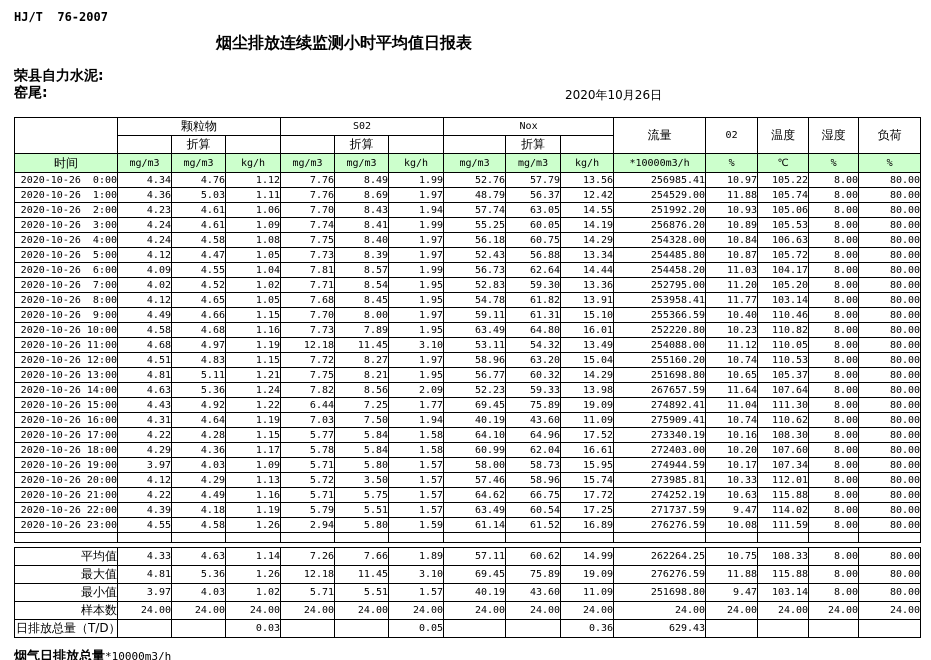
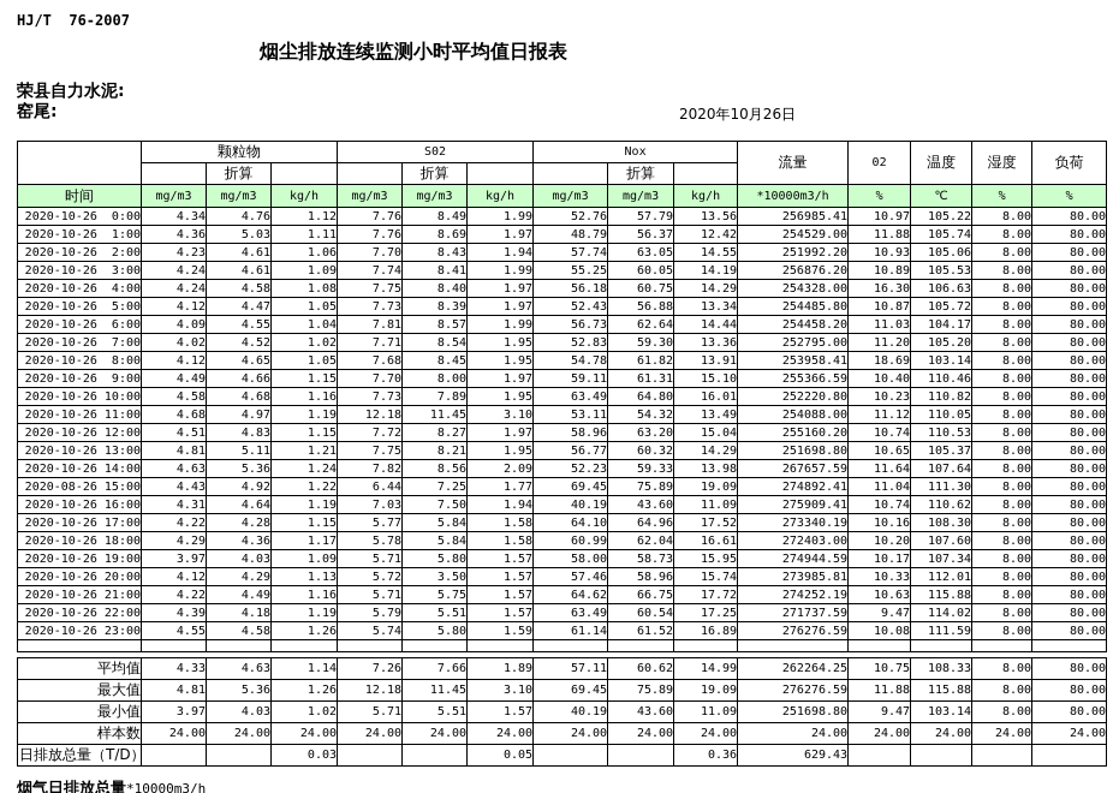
  HJ/T 76-2007
  烟尘排放连续监测小时平均值日报表
  荣县自力水泥:
  窑尾:
  2020年10月26日
  	颗粒物	S02	Nox	流量	02	温度	湿度	负荷
  	折算			折算			折算
  时间	mg/m3	mg/m3	kg/h	mg/m3	mg/m3	kg/h	mg/m3	mg/m3	kg/h	*10000m3/h	%	℃	%	%
  2020-10-26 0:00	4.34	4.76	1.12	7.76	8.49	1.99	52.76	57.79	13.56	256985.41	10.97	105.22	8.00	80.00
  2020-10-26 1:00	4.36	5.03	1.11	7.76	8.69	1.97	48.79	56.37	12.42	254529.00	11.88	105.74	8.00	80.00
  2020-10-26 2:00	4.23	4.61	1.06	7.70	8.43	1.94	57.74	63.05	14.55	251992.20	10.93	105.06	8.00	80.00
  2020-10-26 3:00	4.24	4.61	1.09	7.74	8.41	1.99	55.25	60.05	14.19	256876.20	10.89	105.53	8.00	80.00
- 2020-10-26 4:00	4.24	4.58	1.08	7.75	8.40	1.97	56.18	60.75	14.29	254328.00	10.84	106.63	8.00	80.00
+ 2020-10-26 4:00	4.24	4.58	1.08	7.75	8.40	1.97	56.18	60.75	14.29	254328.00	16.30	106.63	8.00	80.00
  2020-10-26 5:00	4.12	4.47	1.05	7.73	8.39	1.97	52.43	56.88	13.34	254485.80	10.87	105.72	8.00	80.00
  2020-10-26 6:00	4.09	4.55	1.04	7.81	8.57	1.99	56.73	62.64	14.44	254458.20	11.03	104.17	8.00	80.00
  2020-10-26 7:00	4.02	4.52	1.02	7.71	8.54	1.95	52.83	59.30	13.36	252795.00	11.20	105.20	8.00	80.00
- 2020-10-26 8:00	4.12	4.65	1.05	7.68	8.45	1.95	54.78	61.82	13.91	253958.41	11.77	103.14	8.00	80.00
+ 2020-10-26 8:00	4.12	4.65	1.05	7.68	8.45	1.95	54.78	61.82	13.91	253958.41	18.69	103.14	8.00	80.00
  2020-10-26 9:00	4.49	4.66	1.15	7.70	8.00	1.97	59.11	61.31	15.10	255366.59	10.40	110.46	8.00	80.00
  2020-10-26 10:00	4.58	4.68	1.16	7.73	7.89	1.95	63.49	64.80	16.01	252220.80	10.23	110.82	8.00	80.00
  2020-10-26 11:00	4.68	4.97	1.19	12.18	11.45	3.10	53.11	54.32	13.49	254088.00	11.12	110.05	8.00	80.00
  2020-10-26 12:00	4.51	4.83	1.15	7.72	8.27	1.97	58.96	63.20	15.04	255160.20	10.74	110.53	8.00	80.00
  2020-10-26 13:00	4.81	5.11	1.21	7.75	8.21	1.95	56.77	60.32	14.29	251698.80	10.65	105.37	8.00	80.00
  2020-10-26 14:00	4.63	5.36	1.24	7.82	8.56	2.09	52.23	59.33	13.98	267657.59	11.64	107.64	8.00	80.00
- 2020-10-26 15:00	4.43	4.92	1.22	6.44	7.25	1.77	69.45	75.89	19.09	274892.41	11.04	111.30	8.00	80.00
+ 2020-08-26 15:00	4.43	4.92	1.22	6.44	7.25	1.77	69.45	75.89	19.09	274892.41	11.04	111.30	8.00	80.00
  2020-10-26 16:00	4.31	4.64	1.19	7.03	7.50	1.94	40.19	43.60	11.09	275909.41	10.74	110.62	8.00	80.00
  2020-10-26 17:00	4.22	4.28	1.15	5.77	5.84	1.58	64.10	64.96	17.52	273340.19	10.16	108.30	8.00	80.00
  2020-10-26 18:00	4.29	4.36	1.17	5.78	5.84	1.58	60.99	62.04	16.61	272403.00	10.20	107.60	8.00	80.00
  2020-10-26 19:00	3.97	4.03	1.09	5.71	5.80	1.57	58.00	58.73	15.95	274944.59	10.17	107.34	8.00	80.00
  2020-10-26 20:00	4.12	4.29	1.13	5.72	3.50	1.57	57.46	58.96	15.74	273985.81	10.33	112.01	8.00	80.00
  2020-10-26 21:00	4.22	4.49	1.16	5.71	5.75	1.57	64.62	66.75	17.72	274252.19	10.63	115.88	8.00	80.00
  2020-10-26 22:00	4.39	4.18	1.19	5.79	5.51	1.57	63.49	60.54	17.25	271737.59	9.47	114.02	8.00	80.00
- 2020-10-26 23:00	4.55	4.58	1.26	2.94	5.80	1.59	61.14	61.52	16.89	276276.59	10.08	111.59	8.00	80.00
+ 2020-10-26 23:00	4.55	4.58	1.26	5.74	5.80	1.59	61.14	61.52	16.89	276276.59	10.08	111.59	8.00	80.00
  平均值	4.33	4.63	1.14	7.26	7.66	1.89	57.11	60.62	14.99	262264.25	10.75	108.33	8.00	80.00
  最大值	4.81	5.36	1.26	12.18	11.45	3.10	69.45	75.89	19.09	276276.59	11.88	115.88	8.00	80.00
  最小值	3.97	4.03	1.02	5.71	5.51	1.57	40.19	43.60	11.09	251698.80	9.47	103.14	8.00	80.00
  样本数	24.00	24.00	24.00	24.00	24.00	24.00	24.00	24.00	24.00	24.00	24.00	24.00	24.00	24.00
  日排放总量（T/D）			0.03			0.05			0.36	629.43
  烟气日排放总量*10000m3/h
